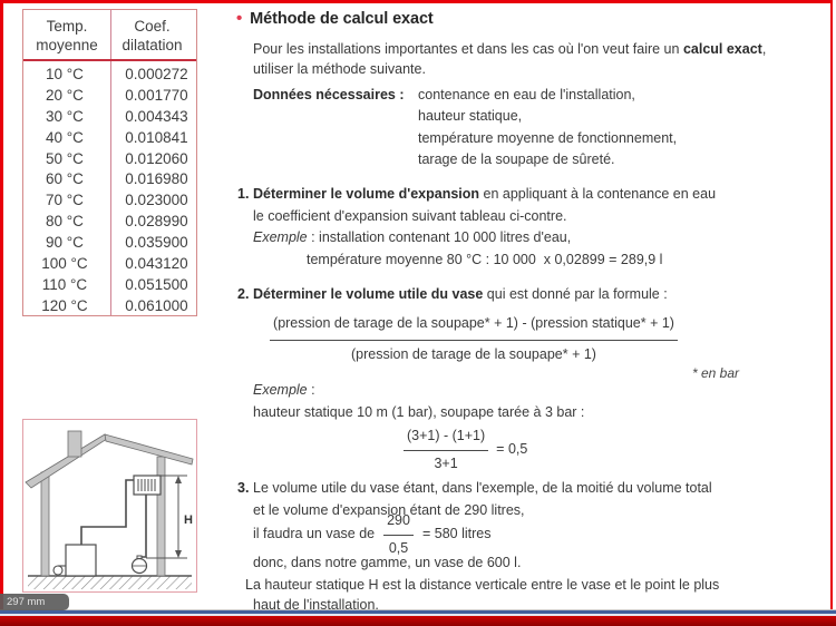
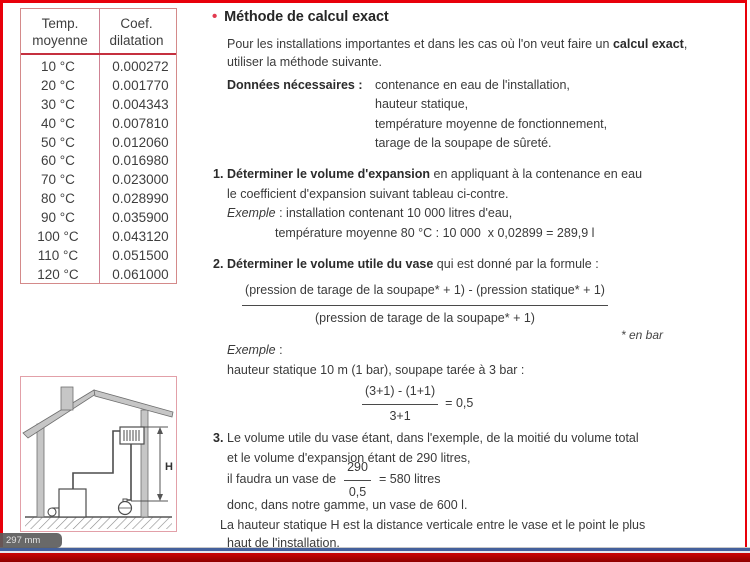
  Temp.
  moyenne
  Coef.
  dilatation
  10 °C
  0.000272
  20 °C
  0.001770
  30 °C
  0.004343
  40 °C
- 0.010841
+ 0.007810
  50 °C
  0.012060
  60 °C
  0.016980
  70 °C
  0.023000
  80 °C
  0.028990
  90 °C
  0.035900
  100 °C
  0.043120
  110 °C
  0.051500
  120 °C
  0.061000
  H
  297 mm
  • Méthode de calcul exact
  Pour les installations importantes et dans les cas où l'on veut faire un calcul exact,
  utiliser la méthode suivante.
  Données nécessaires :
  contenance en eau de l'installation,
  hauteur statique,
  température moyenne de fonctionnement,
  tarage de la soupape de sûreté.
  1. Déterminer le volume d'expansion en appliquant à la contenance en eau
  le coefficient d'expansion suivant tableau ci-contre.
  Exemple : installation contenant 10 000 litres d'eau,
  température moyenne 80 °C : 10 000 x 0,02899 = 289,9 l
  2. Déterminer le volume utile du vase qui est donné par la formule :
  (pression de tarage de la soupape* + 1) - (pression statique* + 1)
  (pression de tarage de la soupape* + 1)
  * en bar
  Exemple :
  hauteur statique 10 m (1 bar), soupape tarée à 3 bar :
  (3+1) - (1+1)
  3+1
  = 0,5
  3. Le volume utile du vase étant, dans l'exemple, de la moitié du volume total
  et le volume d'expansion étant de 290 litres,
  il faudra un vase de
  290
  0,5
  = 580 litres
  donc, dans notre gamme, un vase de 600 l.
  La hauteur statique H est la distance verticale entre le vase et le point le plus
  haut de l'installation.
